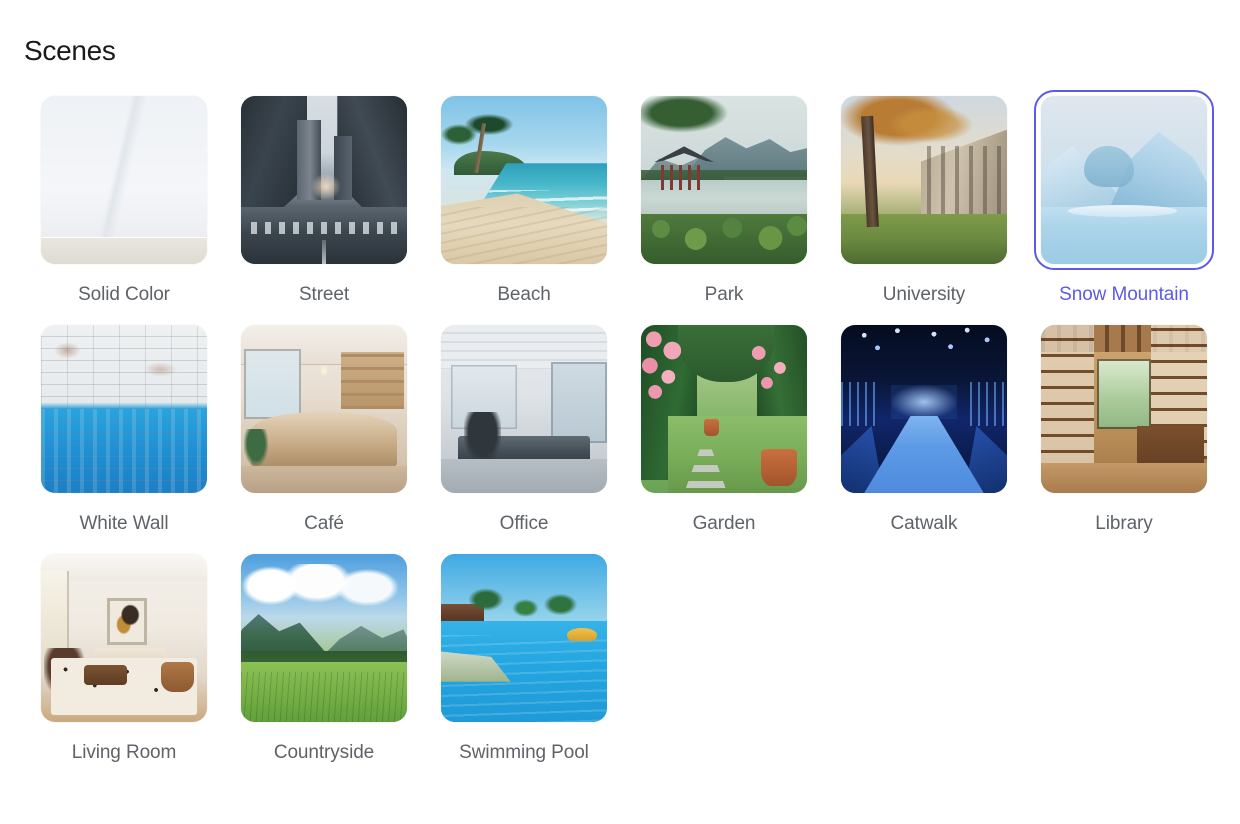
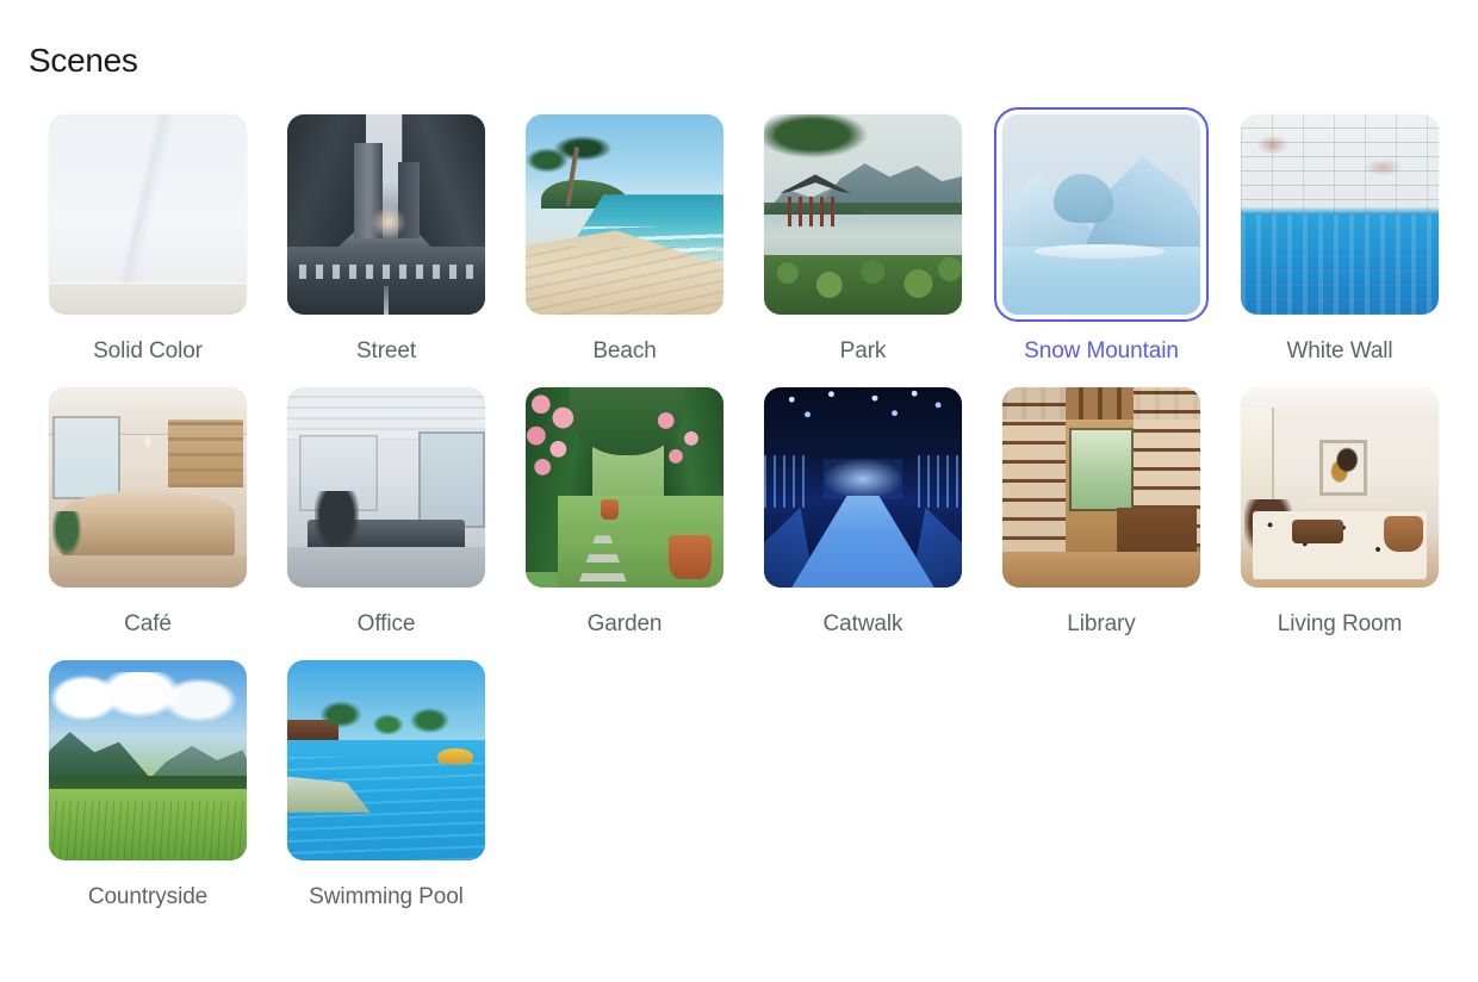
  Scenes
  Solid Color
  Street
  Beach
  Park
- University
  Snow Mountain
  White Wall
  Café
  Office
  Garden
  Catwalk
  Library
  Living Room
  Countryside
  Swimming Pool
